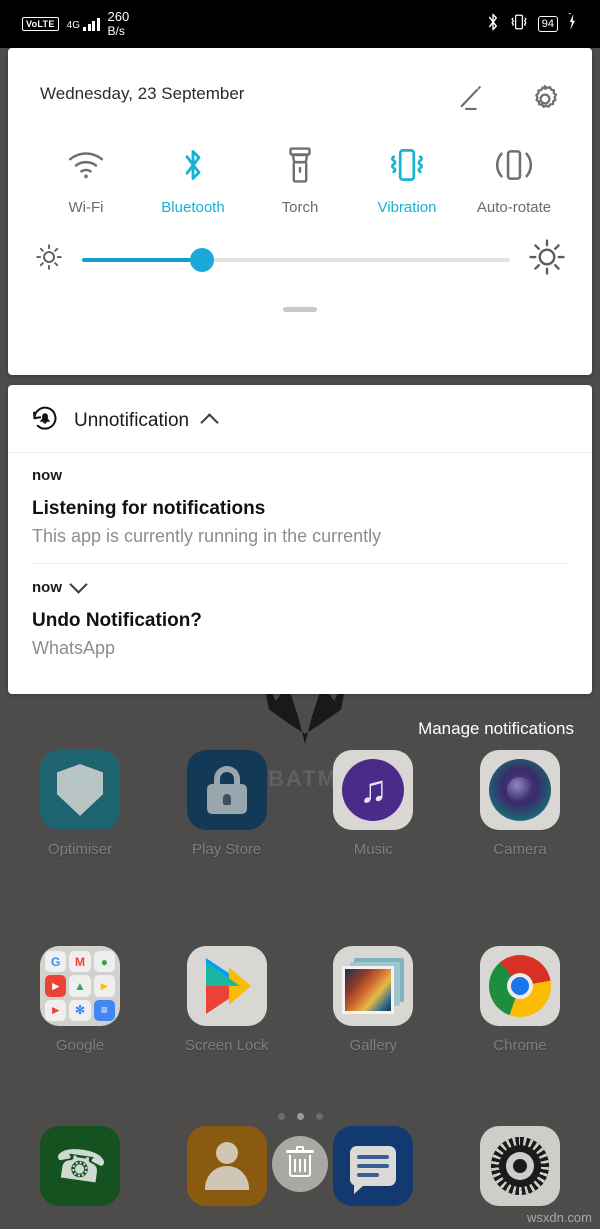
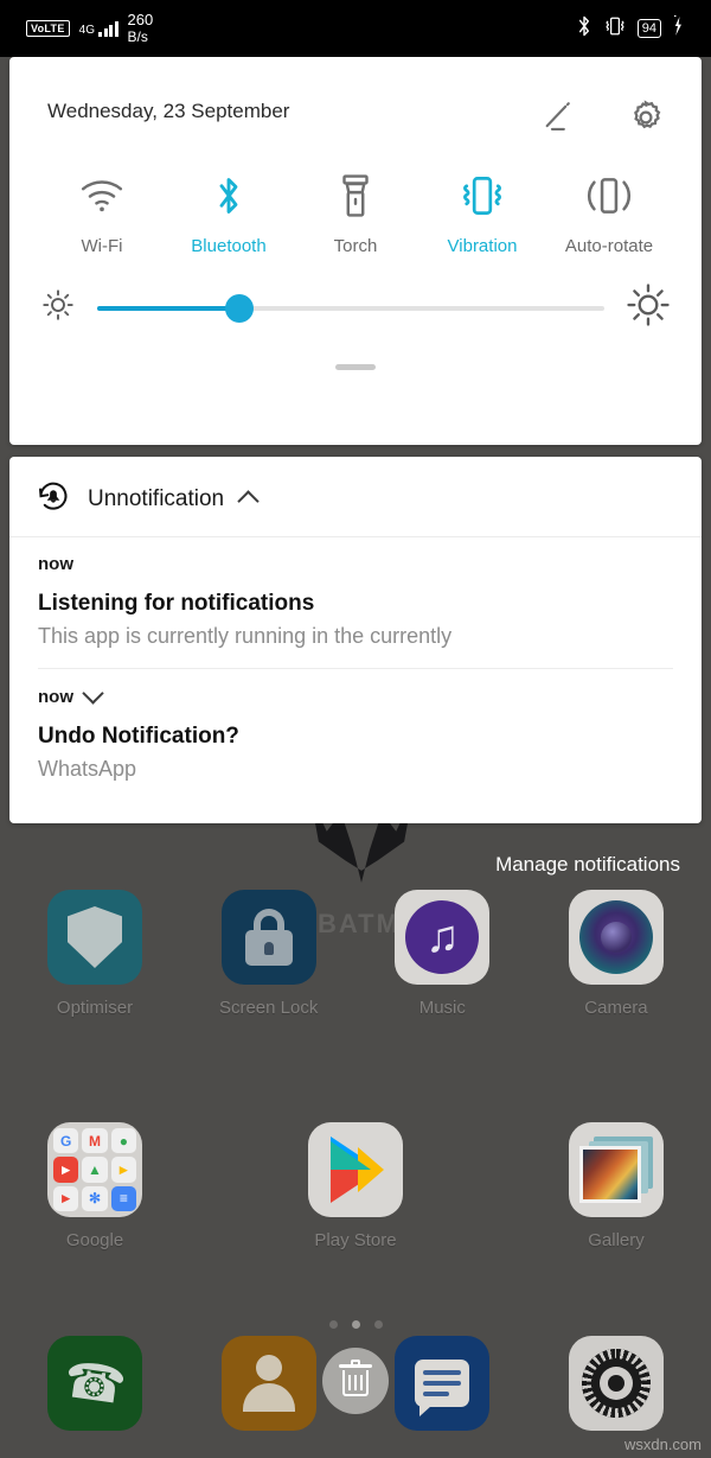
  BATM
  Optimiser
- Play Store
+ Screen Lock
  ♫
  Music
  Camera
  G
  M
  ●
  ►
  ▲
  ►
  ►
  ✻
  ≡
  Google
- Screen Lock
+ Play Store
  Gallery
- Chrome
  Manage notifications
  Wednesday, 23 September
  Wi-Fi
  Bluetooth
  Torch
  Vibration
  Auto-rotate
  Unnotification
  now
  Listening for notifications
  This app is currently running in the currently
  now
  Undo Notification?
  WhatsApp
  VoLTE
  4G
  260
  B/s
  94
  wsxdn.com
